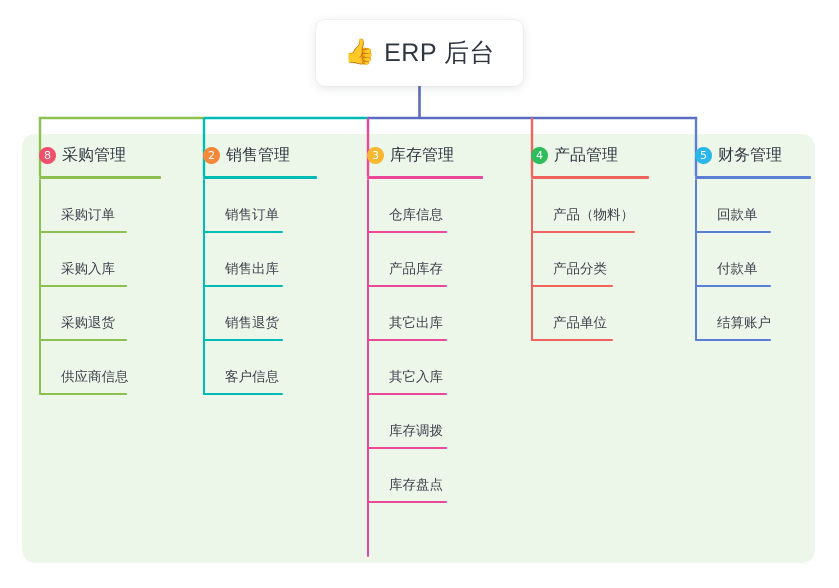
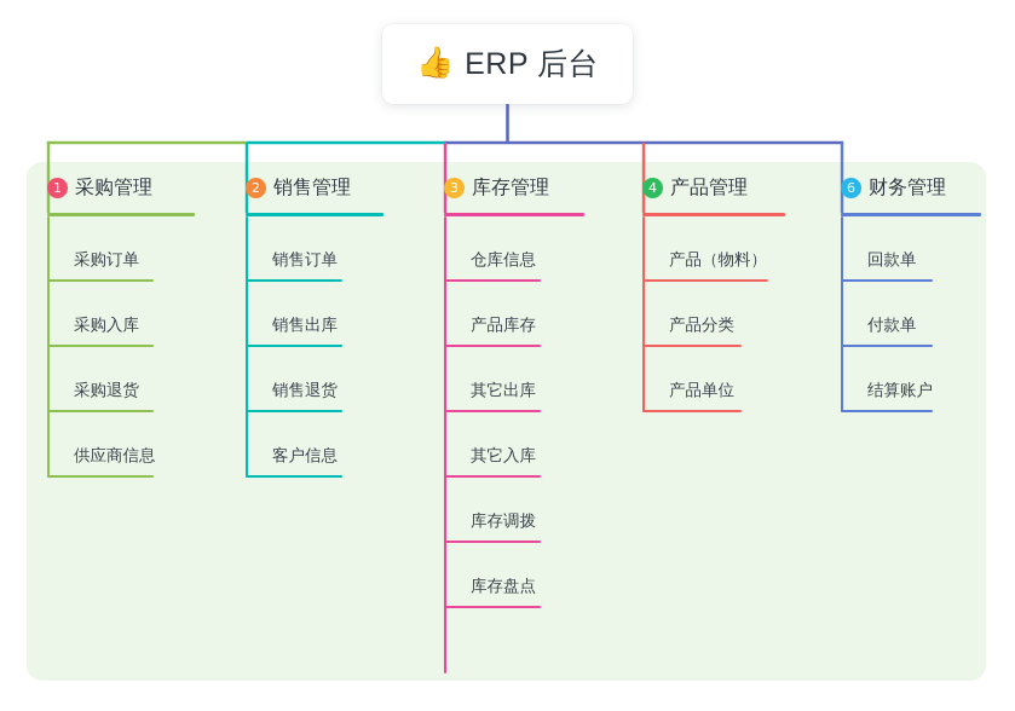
  👍
  ERP 后台
- 8
+ 1
  采购管理
  采购订单
  采购入库
  采购退货
  供应商信息
  2
  销售管理
  销售订单
  销售出库
  销售退货
  客户信息
  3
  库存管理
  仓库信息
  产品库存
  其它出库
  其它入库
  库存调拨
  库存盘点
  4
  产品管理
  产品（物料）
  产品分类
  产品单位
- 5
+ 6
  财务管理
  回款单
  付款单
  结算账户
